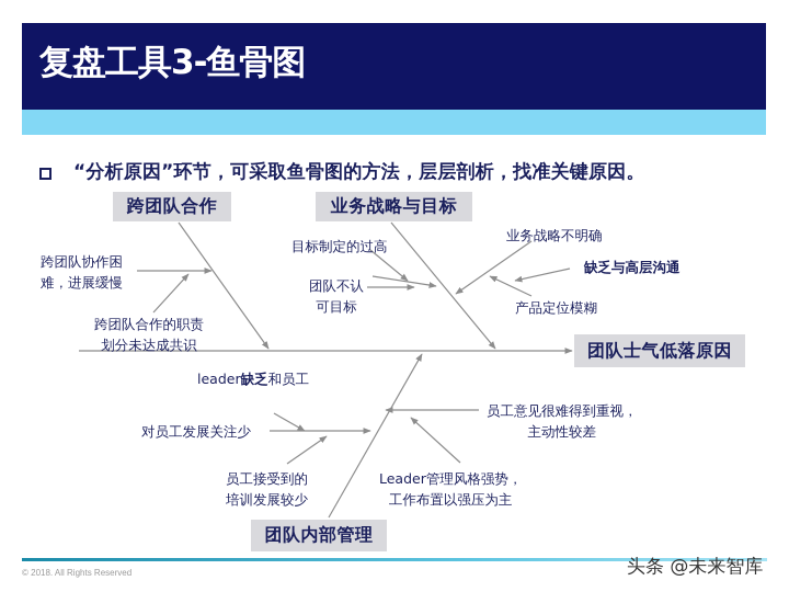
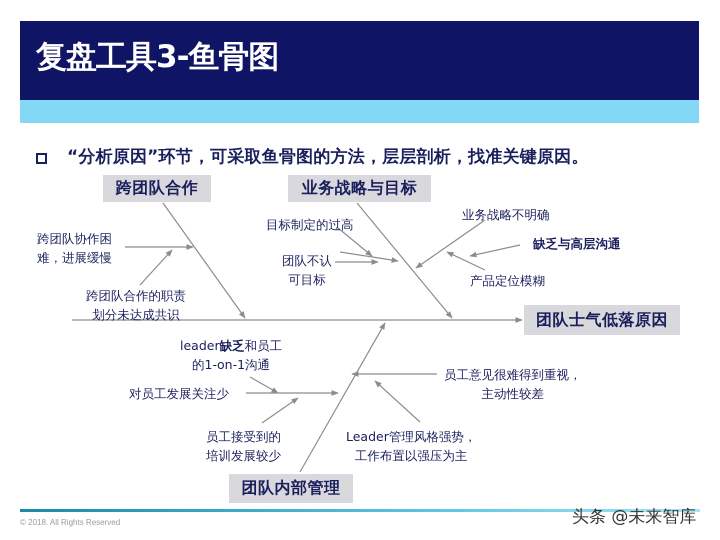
  复盘工具3-鱼骨图
  “分析原因”环节，可采取鱼骨图的方法，层层剖析，找准关键原因。
  跨团队合作
  业务战略与目标
  团队内部管理
  团队士气低落原因
  跨团队协作困
  难，进展缓慢
  跨团队合作的职责
  划分未达成共识
  目标制定的过高
  团队不认
  可目标
  业务战略不明确
  缺乏与高层沟通
  产品定位模糊
  leader缺乏和员工
+ 的1-on-1沟通
  对员工发展关注少
  员工接受到的
  培训发展较少
  员工意见很难得到重视，
  主动性较差
  Leader管理风格强势，
  工作布置以强压为主
  © 2018. All Rights Reserved
  头条 @未来智库
